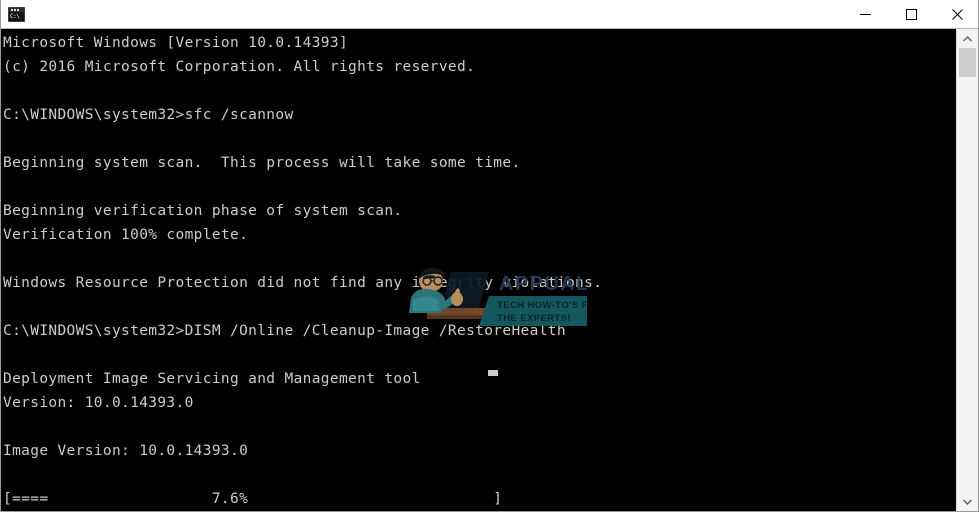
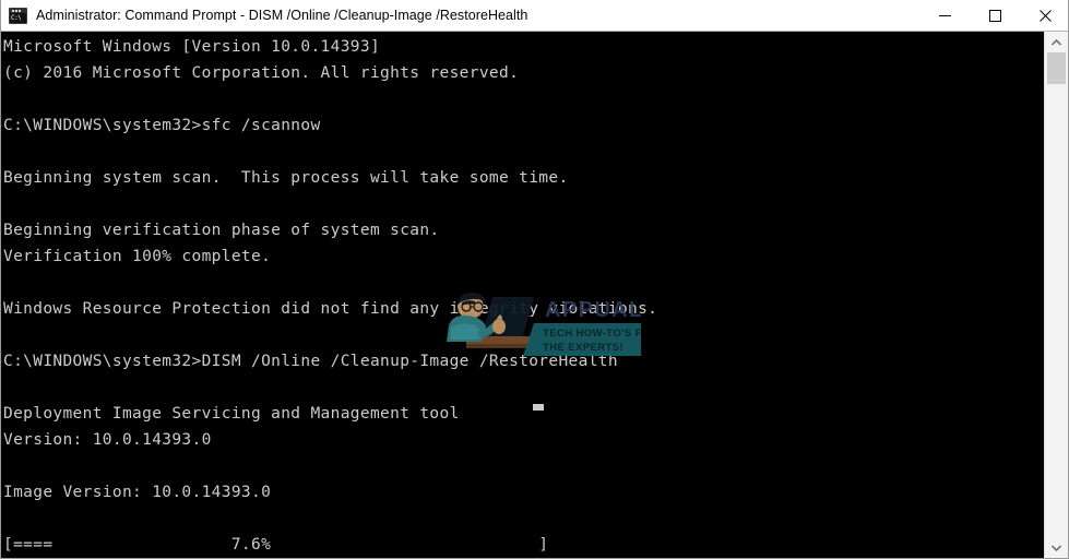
+ Administrator: Command Prompt - DISM /Online /Cleanup-Image /RestoreHealth
  Microsoft Windows [Version 10.0.14393]
  (c) 2016 Microsoft Corporation. All rights reserved.
  C:\WINDOWS\system32>sfc /scannow
  Beginning system scan. This process will take some time.
  Beginning verification phase of system scan.
  Verification 100% complete.
  Windows Resource Protection did not find any iey violations.
  C:\WINDOWS\system32>DISM /Online /Cleanup-Image /RestoreHealth
  Deployment Image Servicing and Management tool
  Version: 10.0.14393.0
  Image Version: 10.0.14393.0
  [==== 7.6% ]
  APPUAL
  TECH HOW-TO'S F
  THE EXPERTS!
